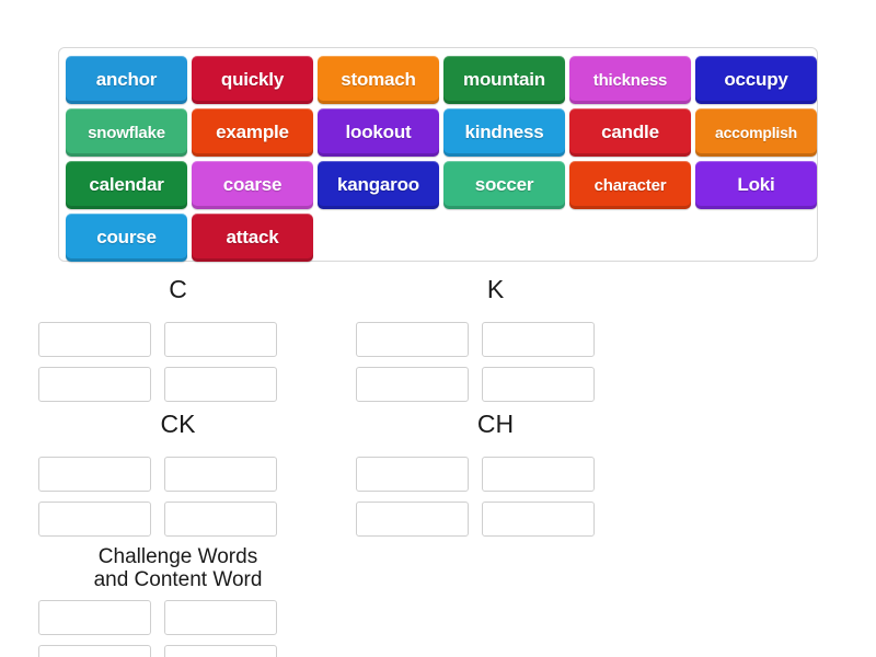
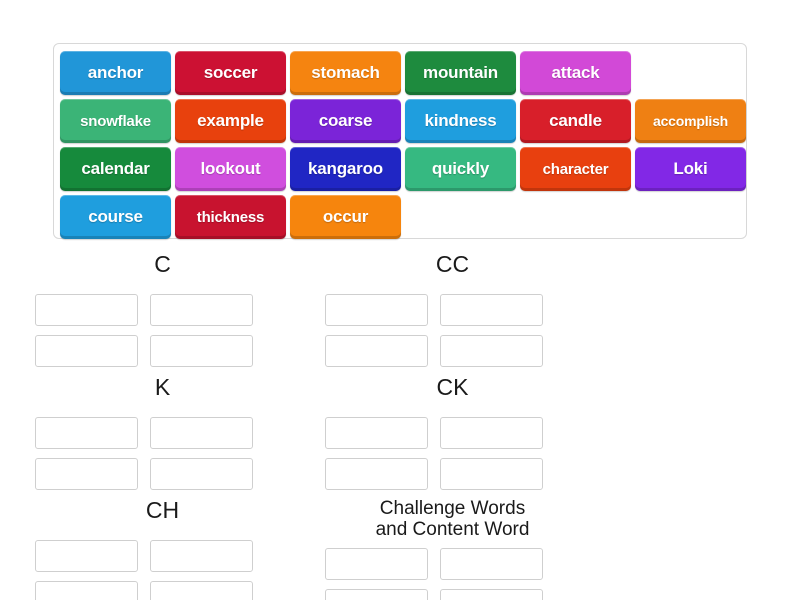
  anchor
- quickly
+ soccer
  stomach
  mountain
- thickness
+ attack
- occupy
  snowflake
  example
- lookout
+ coarse
  kindness
  candle
  accomplish
  calendar
- coarse
+ lookout
  kangaroo
- soccer
+ quickly
  character
  Loki
  course
- attack
+ thickness
+ occur
  C
+ CC
  K
  CK
  CH
  Challenge Words
  and Content Word
